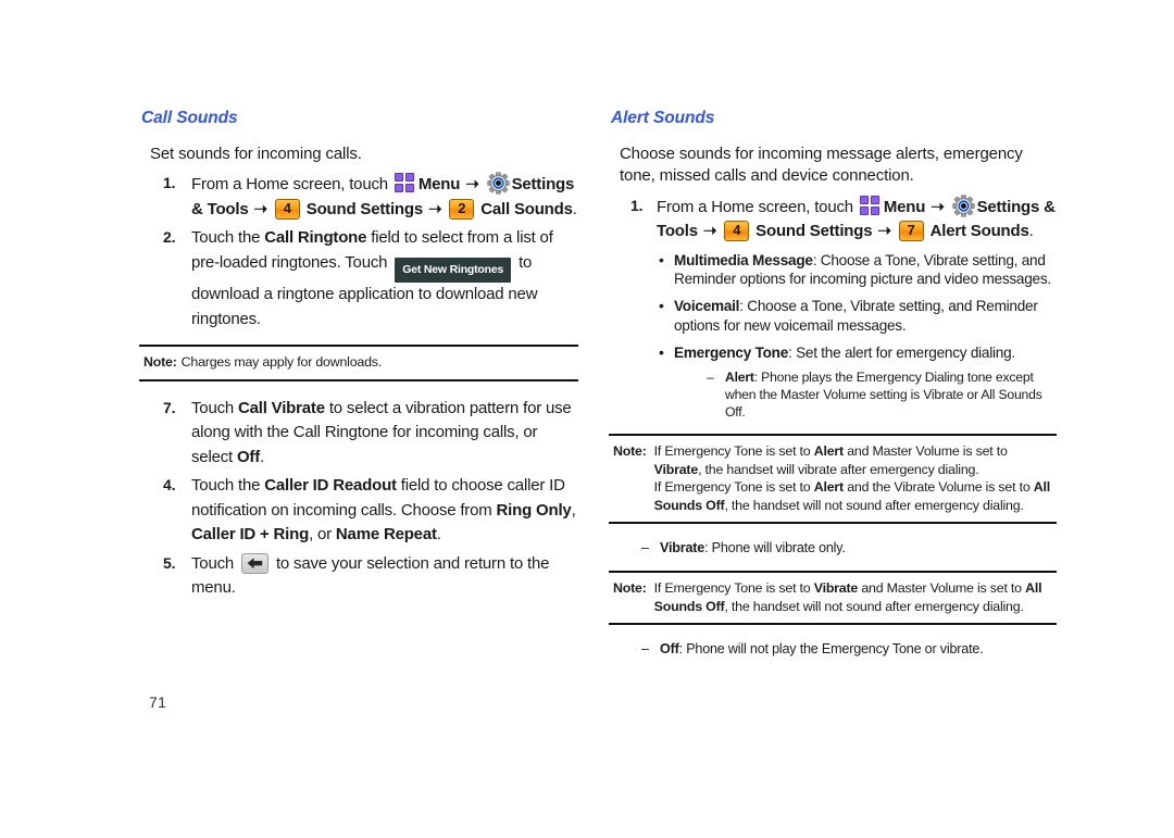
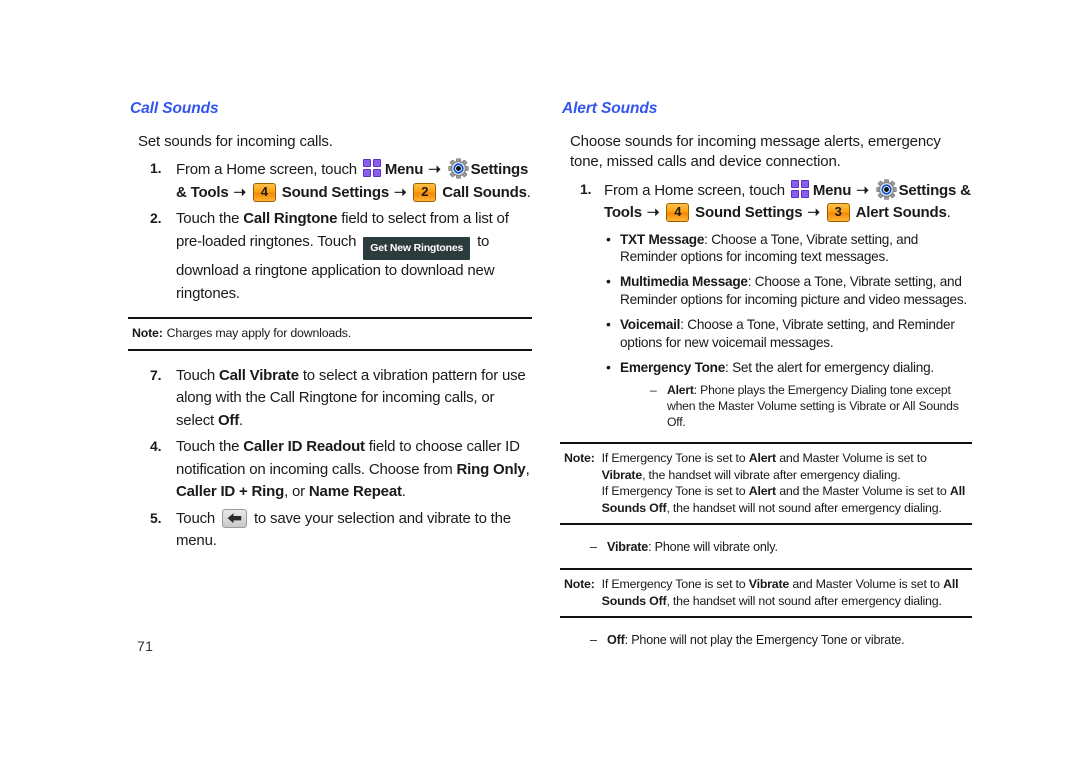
  Call Sounds
  Set sounds for incoming calls.
  1.
  From a Home screen, touch Menu ➝ Settings & Tools ➝ 4 Sound Settings ➝ 2 Call Sounds.
  2.
  Touch the Call Ringtone field to select from a list of pre-loaded ringtones. Touch Get New Ringtones to download a ringtone application to download new ringtones.
  Note:
  Charges may apply for downloads.
  7.
  Touch Call Vibrate to select a vibration pattern for use along with the Call Ringtone for incoming calls, or select Off.
  4.
  Touch the Caller ID Readout field to choose caller ID notification on incoming calls. Choose from Ring Only, Caller ID + Ring, or Name Repeat.
  5.
- Touch to save your selection and return to the menu.
+ Touch to save your selection and vibrate to the menu.
  Alert Sounds
  Choose sounds for incoming message alerts, emergency tone, missed calls and device connection.
  1.
- From a Home screen, touch Menu ➝ Settings & Tools ➝ 4 Sound Settings ➝ 7 Alert Sounds.
+ From a Home screen, touch Menu ➝ Settings & Tools ➝ 4 Sound Settings ➝ 3 Alert Sounds.
+ TXT Message: Choose a Tone, Vibrate setting, and Reminder options for incoming text messages.
  Multimedia Message: Choose a Tone, Vibrate setting, and Reminder options for incoming picture and video messages.
  Voicemail: Choose a Tone, Vibrate setting, and Reminder options for new voicemail messages.
  Emergency Tone: Set the alert for emergency dialing.
  Alert: Phone plays the Emergency Dialing tone except when the Master Volume setting is Vibrate or All Sounds Off.
  Note:
  If Emergency Tone is set to Alert and Master Volume is set to Vibrate, the handset will vibrate after emergency dialing.
- If Emergency Tone is set to Alert and the Vibrate Volume is set to All Sounds Off, the handset will not sound after emergency dialing.
+ If Emergency Tone is set to Alert and the Master Volume is set to All Sounds Off, the handset will not sound after emergency dialing.
  Vibrate: Phone will vibrate only.
  Note:
  If Emergency Tone is set to Vibrate and Master Volume is set to All Sounds Off, the handset will not sound after emergency dialing.
  Off: Phone will not play the Emergency Tone or vibrate.
  71
